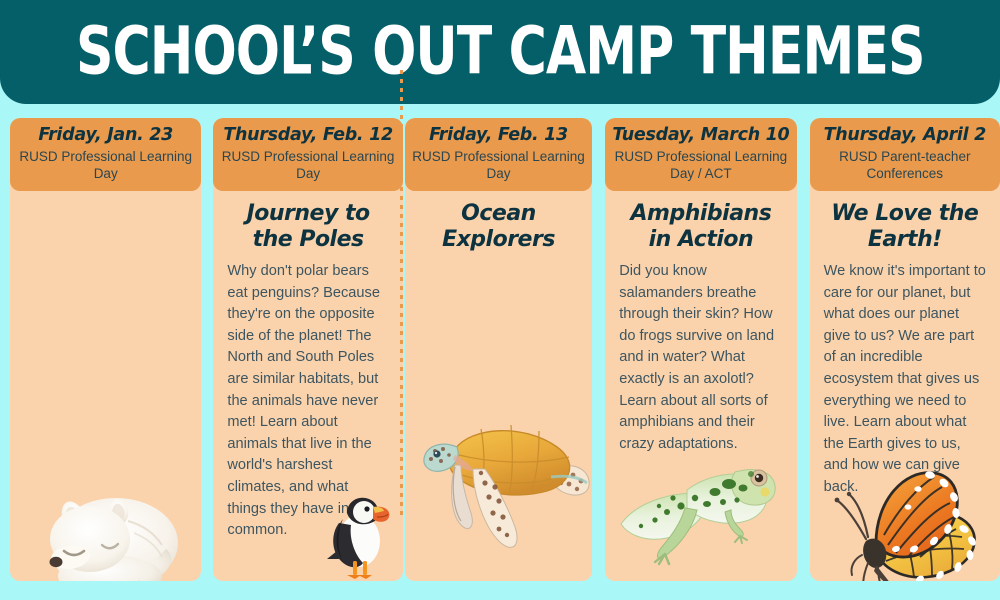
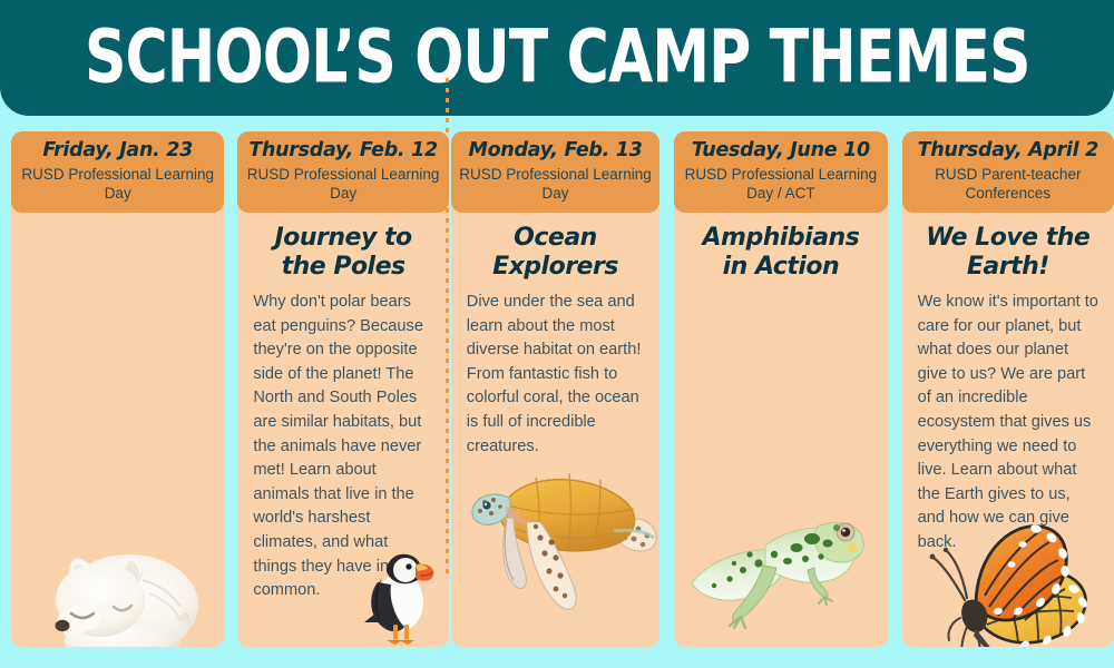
  SCHOOL’S OUT CAMP THEMES
  Friday, Jan. 23
  RUSD Professional Learning Day
  Thursday, Feb. 12
  RUSD Professional Learning Day
  Journey to the Poles
  Why don't polar bears eat penguins? Because they're on the opposite side of the planet! The North and South Poles are similar habitats, but the animals have never met! Learn about animals that live in the world's harshest climates, and what things they have in common.
- Friday, Feb. 13
+ Monday, Feb. 13
  RUSD Professional Learning Day
  Ocean Explorers
+ Dive under the sea and learn about the most diverse habitat on earth! From fantastic fish to colorful coral, the ocean is full of incredible creatures.
- Tuesday, March 10
+ Tuesday, June 10
  RUSD Professional Learning Day / ACT
  Amphibians in Action
- Did you know salamanders breathe through their skin? How do frogs survive on land and in water? What exactly is an axolotl? Learn about all sorts of amphibians and their crazy adaptations.
  Thursday, April 2
  RUSD Parent-teacher Conferences
  We Love the Earth!
  We know it's important to care for our planet, but what does our planet give to us? We are part of an incredible ecosystem that gives us everything we need to live. Learn about what the Earth gives to us, and how we can give back.
